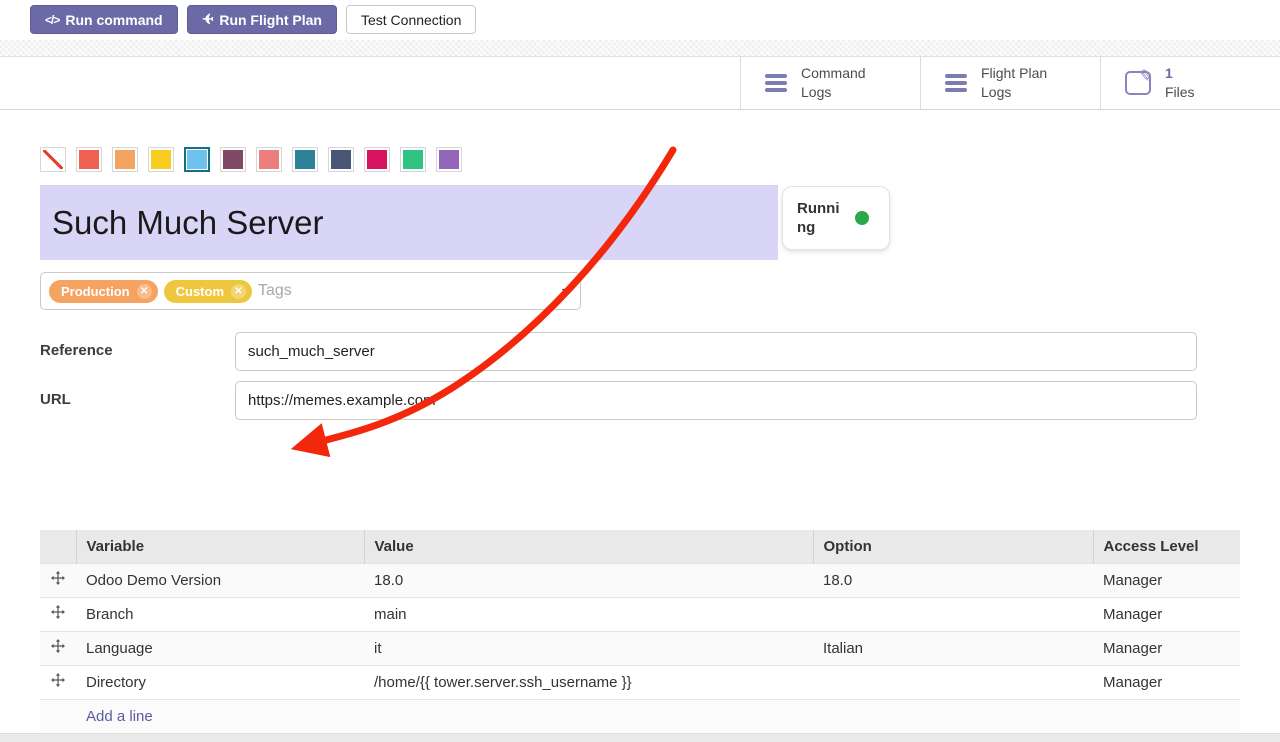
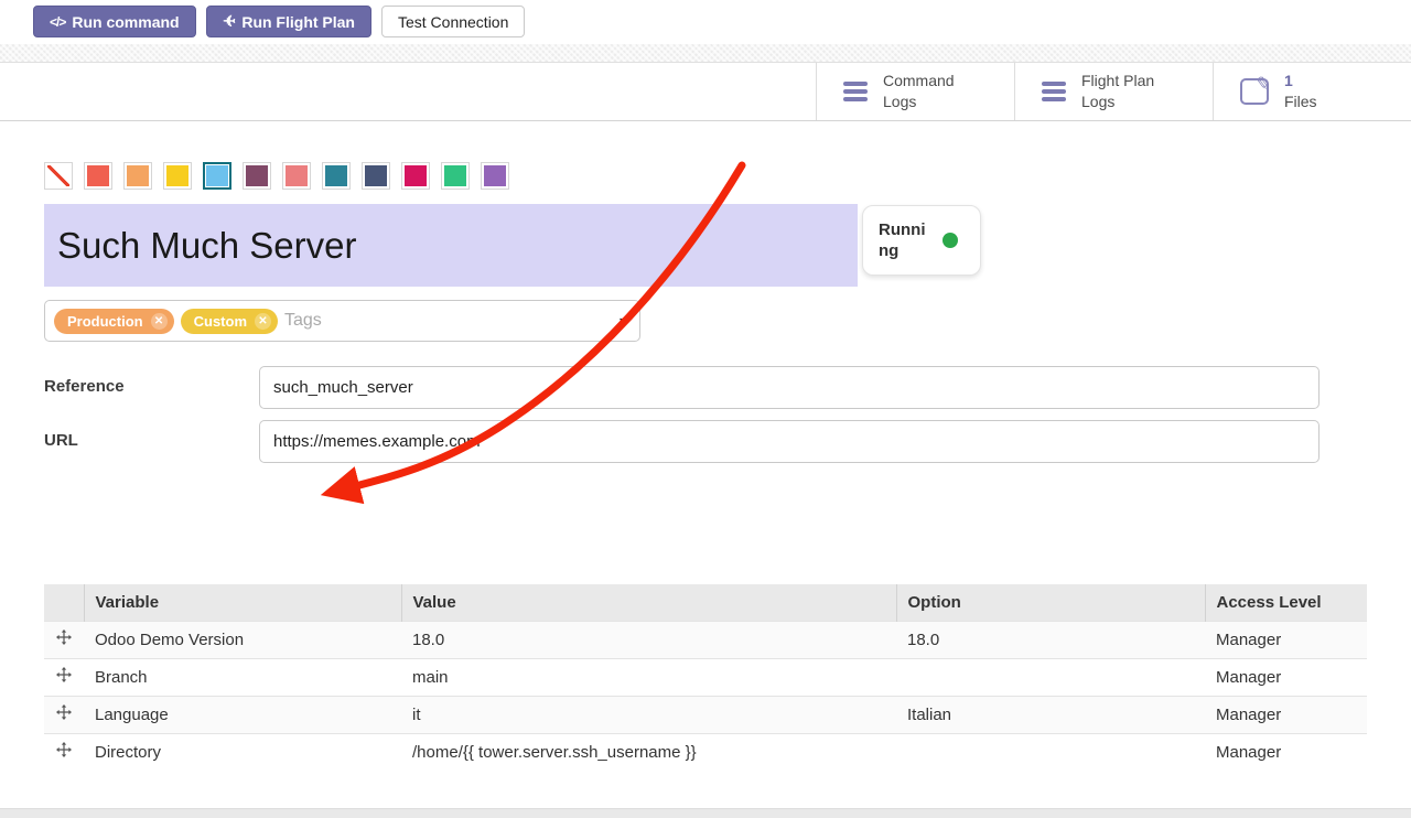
  </>
  Run command
  Run Flight Plan
  Test Connection
  Command Logs
  Flight Plan Logs
  1
  Files
  Such Much Server
  Running
  Production
  ✕
  Custom
  ✕
  Tags
  Reference
  such_much_server
  URL
  https://memes.example.co
  	Variable	Value	Option	Access Level
  	Odoo Demo Version	18.0	18.0	Manager
  	Branch	main		Manager
  	Language	it	Italian	Manager
  	Directory	/home/{{ tower.server.ssh_username }}		Manager
- 	Add a line
